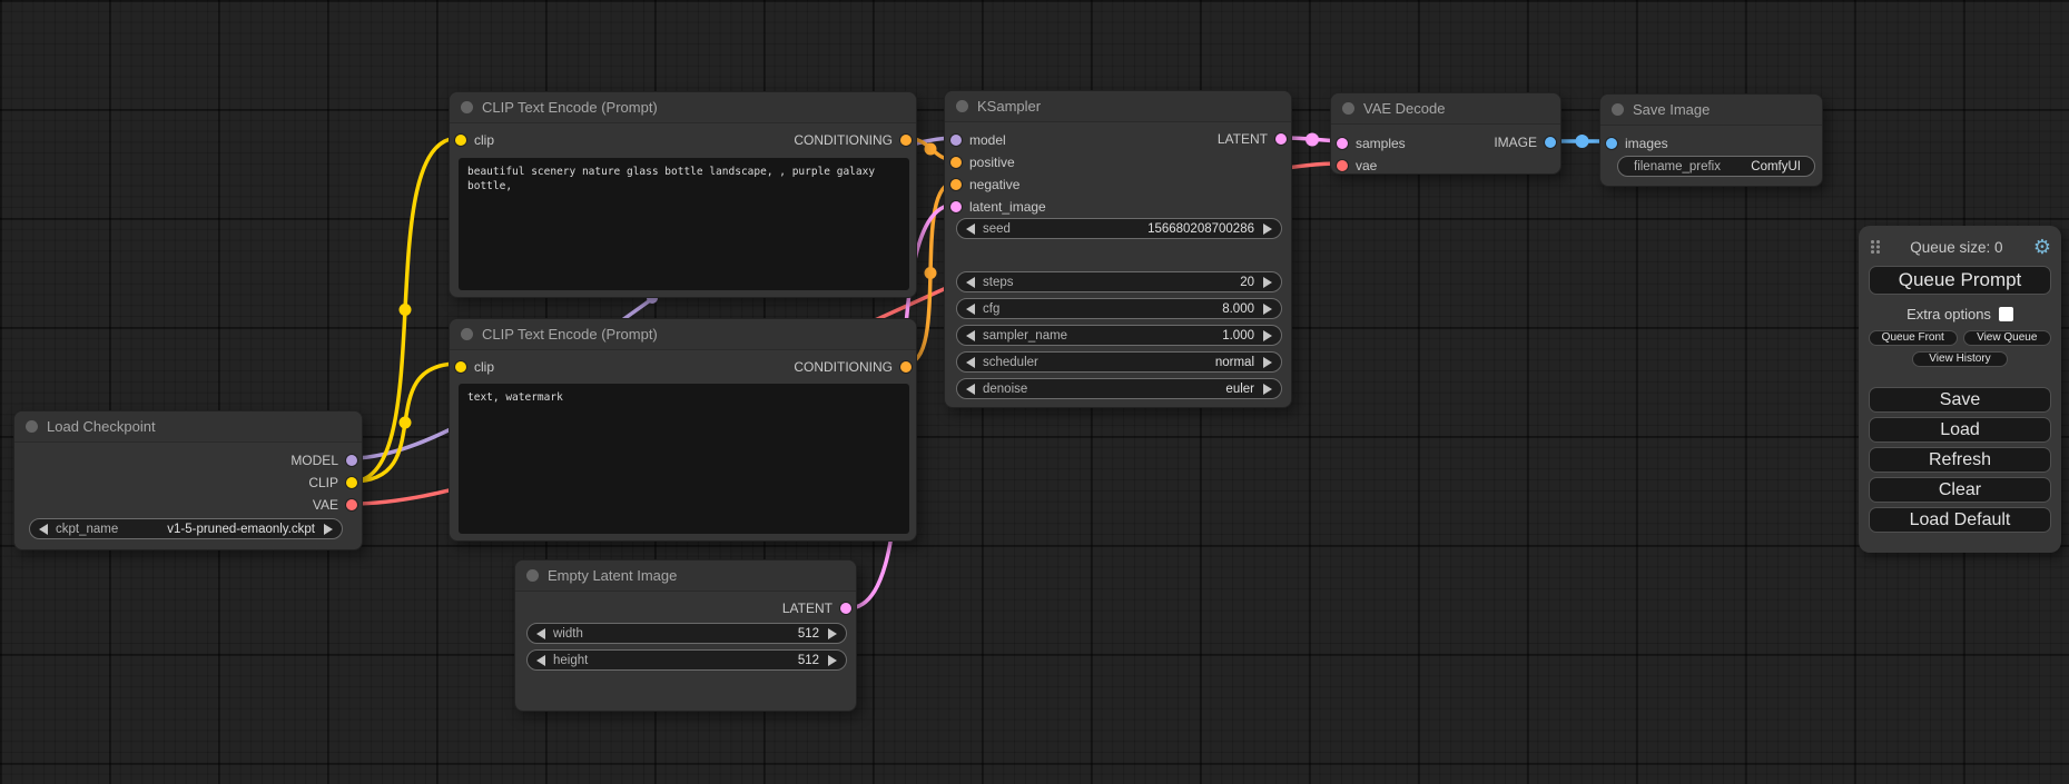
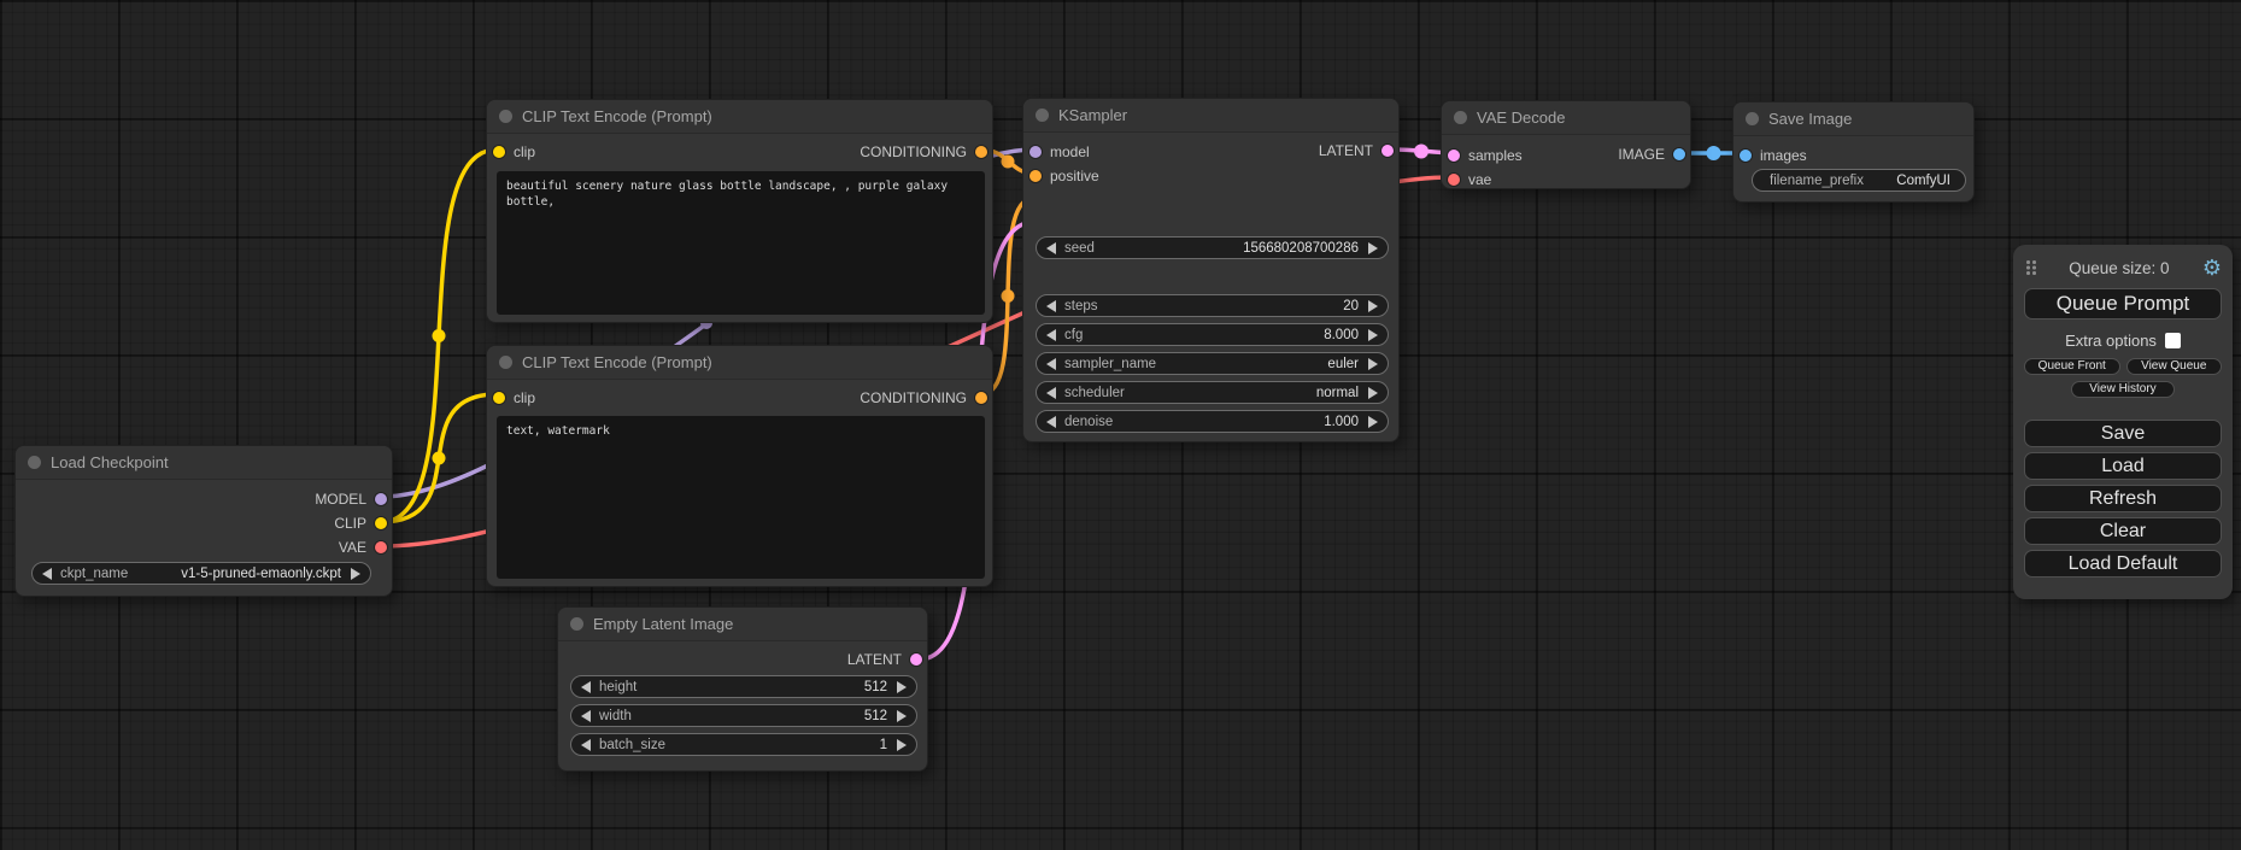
  Load Checkpoint
  MODEL
  CLIP
  VAE
  ckpt_name
  v1-5-pruned-emaonly.ckpt
  CLIP Text Encode (Prompt)
  clip
  CONDITIONING
  beautiful scenery nature glass bottle landscape, , purple galaxy
  bottle,
  CLIP Text Encode (Prompt)
  clip
  CONDITIONING
  text, watermark
  Empty Latent Image
  LATENT
- width
+ height
  512
- height
+ width
  512
+ batch_size
+ 1
  KSampler
  model
  positive
- negative
- latent_image
  LATENT
  seed
  156680208700286
  steps
  20
  cfg
  8.000
  sampler_name
- 1.000
+ euler
  scheduler
  normal
  denoise
- euler
+ 1.000
  VAE Decode
  samples
  vae
  IMAGE
  Save Image
  images
  filename_prefix
  ComfyUI
  Queue size: 0
  ⚙
  Queue Prompt
  Extra options
  Queue Front
  View Queue
  View History
  Save
  Load
  Refresh
  Clear
  Load Default
